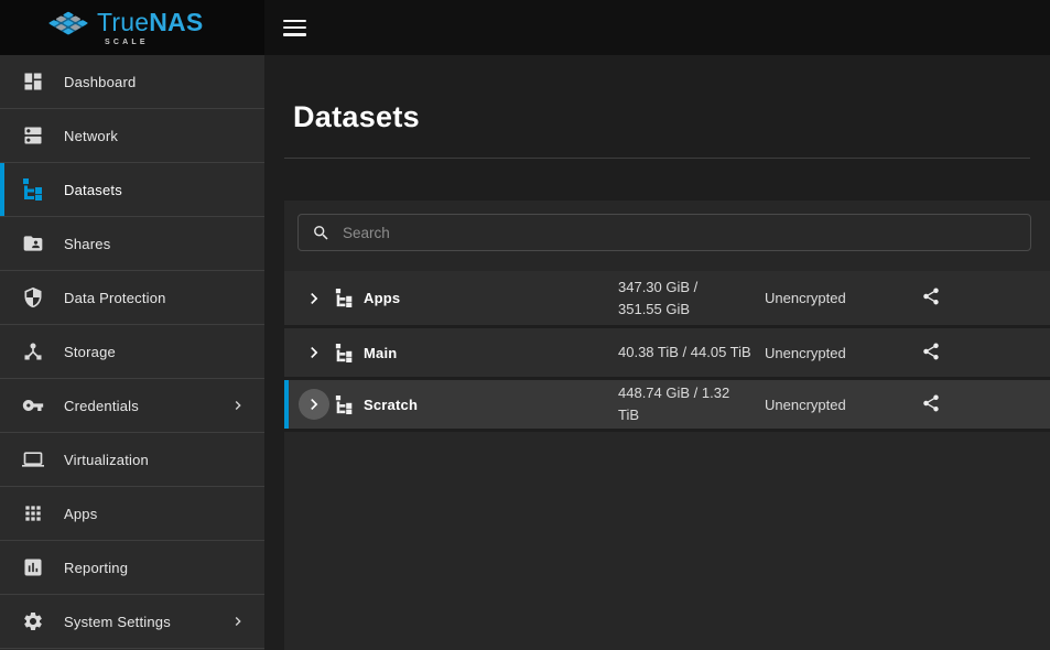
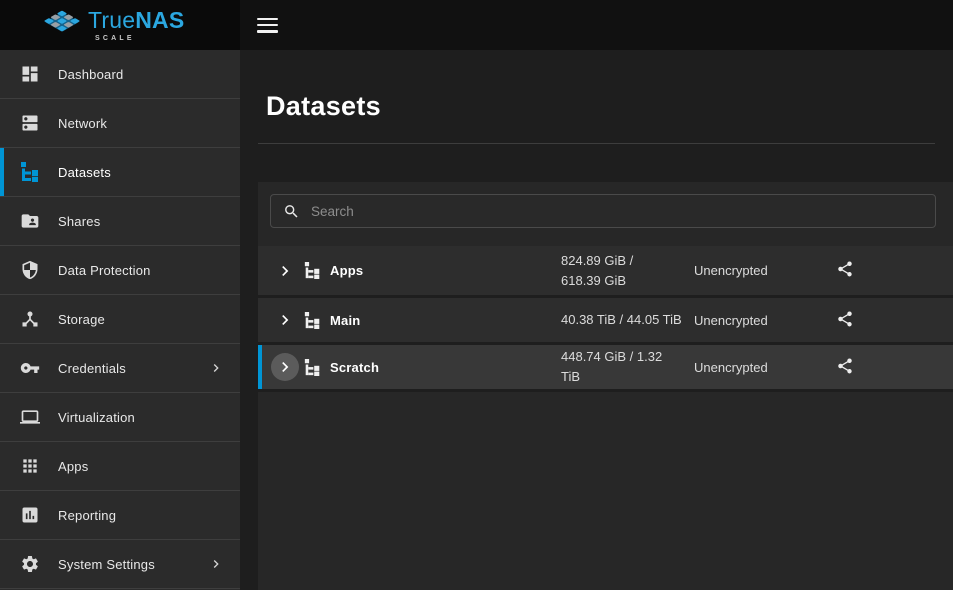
  TrueNAS
  Dashboard
  Network
  Datasets
  Shares
  Data Protection
  Storage
  Credentials
  Virtualization
  Apps
  Reporting
  System Settings
  Datasets
  Search
  Apps
- 347.30 GiB /
+ 824.89 GiB /
- 351.55 GiB
+ 618.39 GiB
  Unencrypted
  Main
  40.38 TiB / 44.05 TiB
  Unencrypted
  Scratch
  448.74 GiB / 1.32 TiB
  Unencrypted
